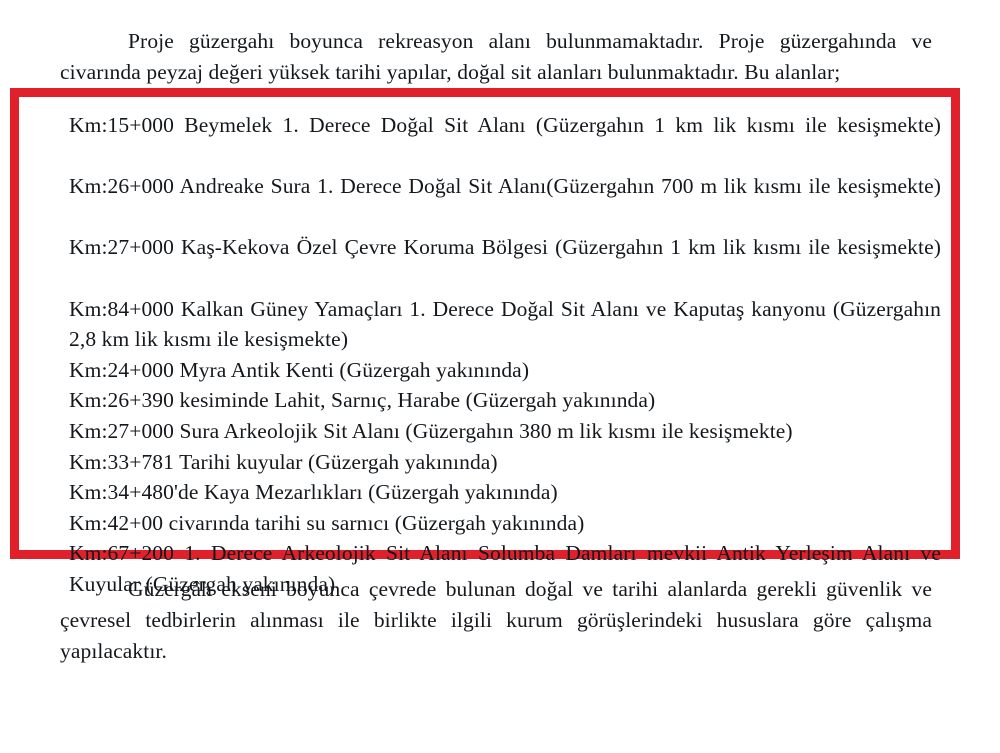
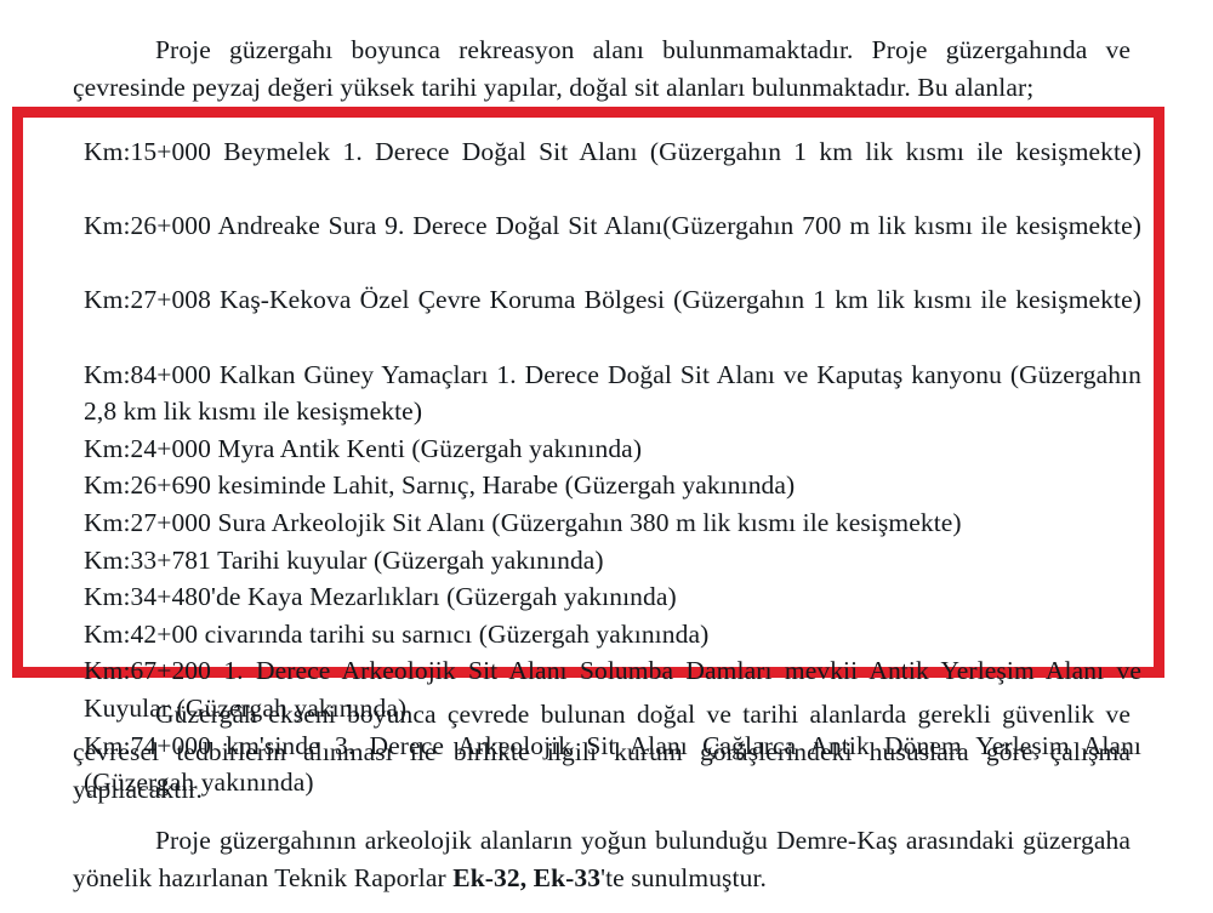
- Proje güzergahı boyunca rekreasyon alanı bulunmamaktadır. Proje güzergahında ve civarında peyzaj değeri yüksek tarihi yapılar, doğal sit alanları bulunmaktadır. Bu alanlar;
+ Proje güzergahı boyunca rekreasyon alanı bulunmamaktadır. Proje güzergahında ve çevresinde peyzaj değeri yüksek tarihi yapılar, doğal sit alanları bulunmaktadır. Bu alanlar;
  Km:15+000 Beymelek 1. Derece Doğal Sit Alanı (Güzergahın 1 km lik kısmı ile kesişmekte)
- Km:26+000 Andreake Sura 1. Derece Doğal Sit Alanı(Güzergahın 700 m lik kısmı ile kesişmekte)
+ Km:26+000 Andreake Sura 9. Derece Doğal Sit Alanı(Güzergahın 700 m lik kısmı ile kesişmekte)
- Km:27+000 Kaş-Kekova Özel Çevre Koruma Bölgesi (Güzergahın 1 km lik kısmı ile kesişmekte)
+ Km:27+008 Kaş-Kekova Özel Çevre Koruma Bölgesi (Güzergahın 1 km lik kısmı ile kesişmekte)
  Km:84+000 Kalkan Güney Yamaçları 1. Derece Doğal Sit Alanı ve Kaputaş kanyonu (Güzergahın 2,8 km lik kısmı ile kesişmekte)
  Km:24+000 Myra Antik Kenti (Güzergah yakınında)
- Km:26+390 kesiminde Lahit, Sarnıç, Harabe (Güzergah yakınında)
+ Km:26+690 kesiminde Lahit, Sarnıç, Harabe (Güzergah yakınında)
  Km:27+000 Sura Arkeolojik Sit Alanı (Güzergahın 380 m lik kısmı ile kesişmekte)
  Km:33+781 Tarihi kuyular (Güzergah yakınında)
  Km:34+480'de Kaya Mezarlıkları (Güzergah yakınında)
  Km:42+00 civarında tarihi su sarnıcı (Güzergah yakınında)
  Km:67+200 1. Derece Arkeolojik Sit Alanı Solumba Damları mevkii Antik Yerleşim Alanı ve Kuyular (Güzergah yakınında)
+ Km:74+000 km'sinde 3. Derece Arkeolojik Sit Alanı Çağlarca Antik Dönem Yerleşim Alanı (Güzergah yakınında)
  Güzergâh ekseni boyunca çevrede bulunan doğal ve tarihi alanlarda gerekli güvenlik ve çevresel tedbirlerin alınması ile birlikte ilgili kurum görüşlerindeki hususlara göre çalışma yapılacaktır.
+ Proje güzergahının arkeolojik alanların yoğun bulunduğu Demre-Kaş arasındaki güzergaha yönelik hazırlanan Teknik Raporlar Ek-32, Ek-33'te sunulmuştur.
